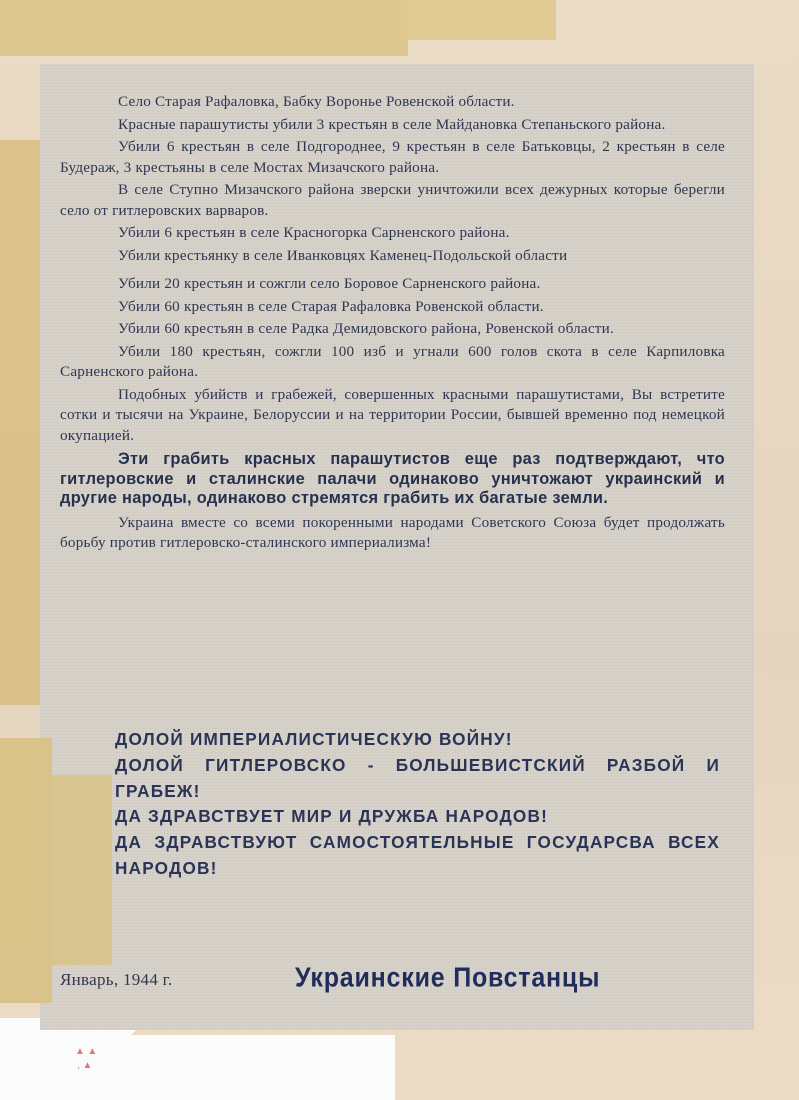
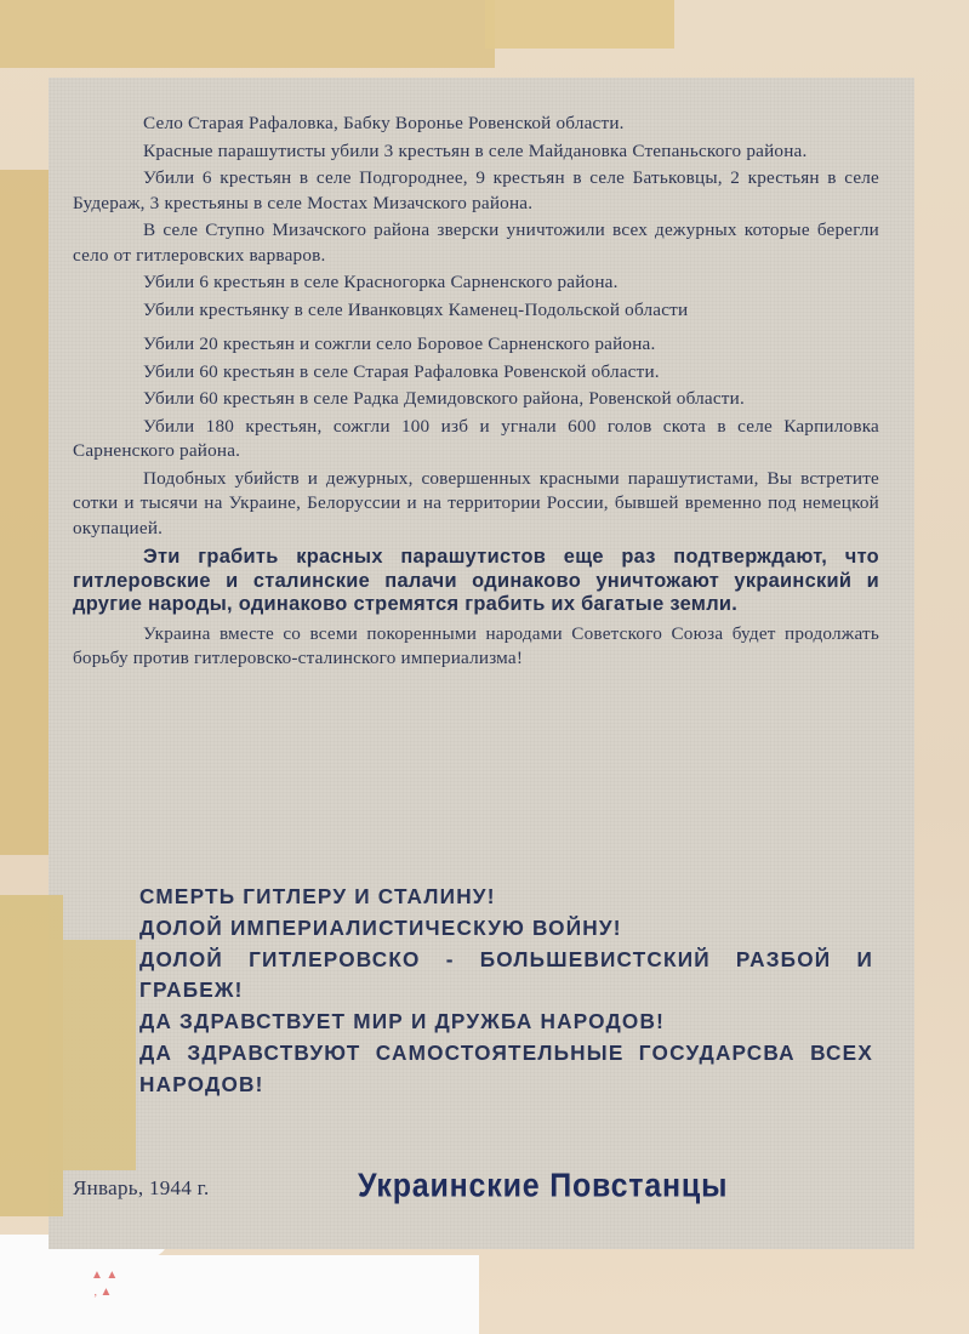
  Село Старая Рафаловка, Бабку Воронье Ровенской области.
  Красные парашутисты убили 3 крестьян в селе Майдановка Степаньского района.
  Убили 6 крестьян в селе Подгороднее, 9 крестьян в селе Батьковцы, 2 крестьян в селе Будераж, 3 крестьяны в селе Мостах Мизачского района.
  В селе Ступно Мизачского района зверски уничтожили всех дежурных которые берегли село от гитлеровских варваров.
  Убили 6 крестьян в селе Красногорка Сарненского района.
  Убили крестьянку в селе Иванковцях Каменец-Подольской области
  Убили 20 крестьян и сожгли село Боровое Сарненского района.
  Убили 60 крестьян в селе Старая Рафаловка Ровенской области.
  Убили 60 крестьян в селе Радка Демидовского района, Ровенской области.
  Убили 180 крестьян, сожгли 100 изб и угнали 600 голов скота в селе Карпиловка Сарненского района.
- Подобных убийств и грабежей, совершенных красными парашутистами, Вы встретите сотки и тысячи на Украине, Белоруссии и на территории России, бывшей временно под немецкой окупацией.
+ Подобных убийств и дежурных, совершенных красными парашутистами, Вы встретите сотки и тысячи на Украине, Белоруссии и на территории России, бывшей временно под немецкой окупацией.
  Эти грабить красных парашутистов еще раз подтверждают, что гитлеровские и сталинские палачи одинаково уничтожают украинский и другие народы, одинаково стремятся грабить их багатые земли.
  Украина вместе со всеми покоренными народами Советского Союза будет продолжать борьбу против гитлеровско-сталинского империализма!
+ СМЕРТЬ ГИТЛЕРУ И СТАЛИНУ!
  ДОЛОЙ ИМПЕРИАЛИСТИЧЕСКУЮ ВОЙНУ!
  ДОЛОЙ ГИТЛЕРОВСКО - БОЛЬШЕВИСТСКИЙ РАЗБОЙ И ГРАБЕЖ!
  ДА ЗДРАВСТВУЕТ МИР И ДРУЖБА НАРОДОВ!
  ДА ЗДРАВСТВУЮТ САМОСТОЯТЕЛЬНЫЕ ГОСУДАРСВА ВСЕХ НАРОДОВ!
  Январь, 1944 г.
  Украинские Повстанцы
  ▲ ▲
  , ▲
